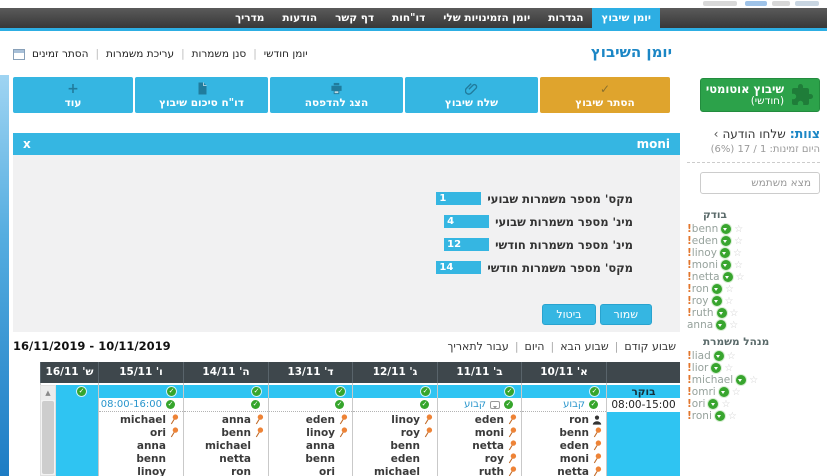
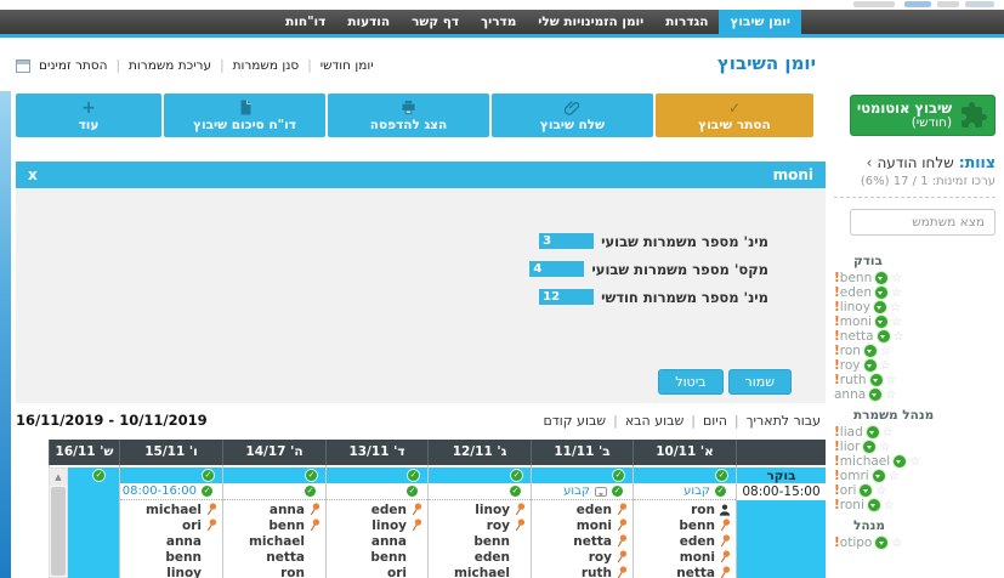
  יומן שיבוץ
  הגדרות
  יומן הזמינויות שלי
- דו"חות
+ מדריך
  דף קשר
  הודעות
- מדריך
+ דו"חות
  יומן השיבוץ
  יומן חודשי
  |
  סנן משמרות
  |
  עריכת משמרות
  |
  הסתר זמינים
  שיבוץ אוטומטי
  (חודשי)
  ✓
  הסתר שיבוץ
  שלח שיבוץ
  הצג להדפסה
  דו"ח סיכום שיבוץ
  +
  עוד
  moni
  x
- מקס' מספר משמרות שבועי
+ מינ' מספר משמרות שבועי
- 1
+ 3
- מינ' מספר משמרות שבועי
+ מקס' מספר משמרות שבועי
  4
  מינ' מספר משמרות חודשי
  12
- מקס' מספר משמרות חודשי
- 14
  שמור
  ביטול
  16/11/2019 - 10/11/2019
- שבוע קודם
+ עבור לתאריך
  |
- שבוע הבא
+ היום
  |
- היום
+ שבוע הבא
  |
- עבור לתאריך
+ שבוע קודם
  א' 10/11
  ב' 11/11
  ג' 12/11
  ד' 13/11
- ה' 14/11
+ ה' 14/17
  ו' 15/11
  ש' 16/11
  בוקר
  08:00-15:00
  קבוע
  ron
  benn
  eden
  moni
  netta
  קבוע
  eden
  moni
  netta
  roy
  ruth
  linoy
  roy
  benn
  eden
  michael
  eden
  linoy
  anna
  benn
  ori
  anna
  benn
  michael
  netta
  ron
  08:00-16:00
  michael
  ori
  anna
  benn
  linoy
  ▲
  צוות:
  שלחו הודעה
  ‹
- היום זמינות: 1 / 17 (6%)
+ ערכו זמינות: 1 / 17 (6%)
  בודק
  benn!
  eden!
  linoy!
  moni!
  netta!
  ron!
  roy!
  ruth!
  anna
  מנהל משמרת
  liad!
  lior!
  michael!
  omri!
  ori!
  roni!
+ מנהל
+ otipo!
